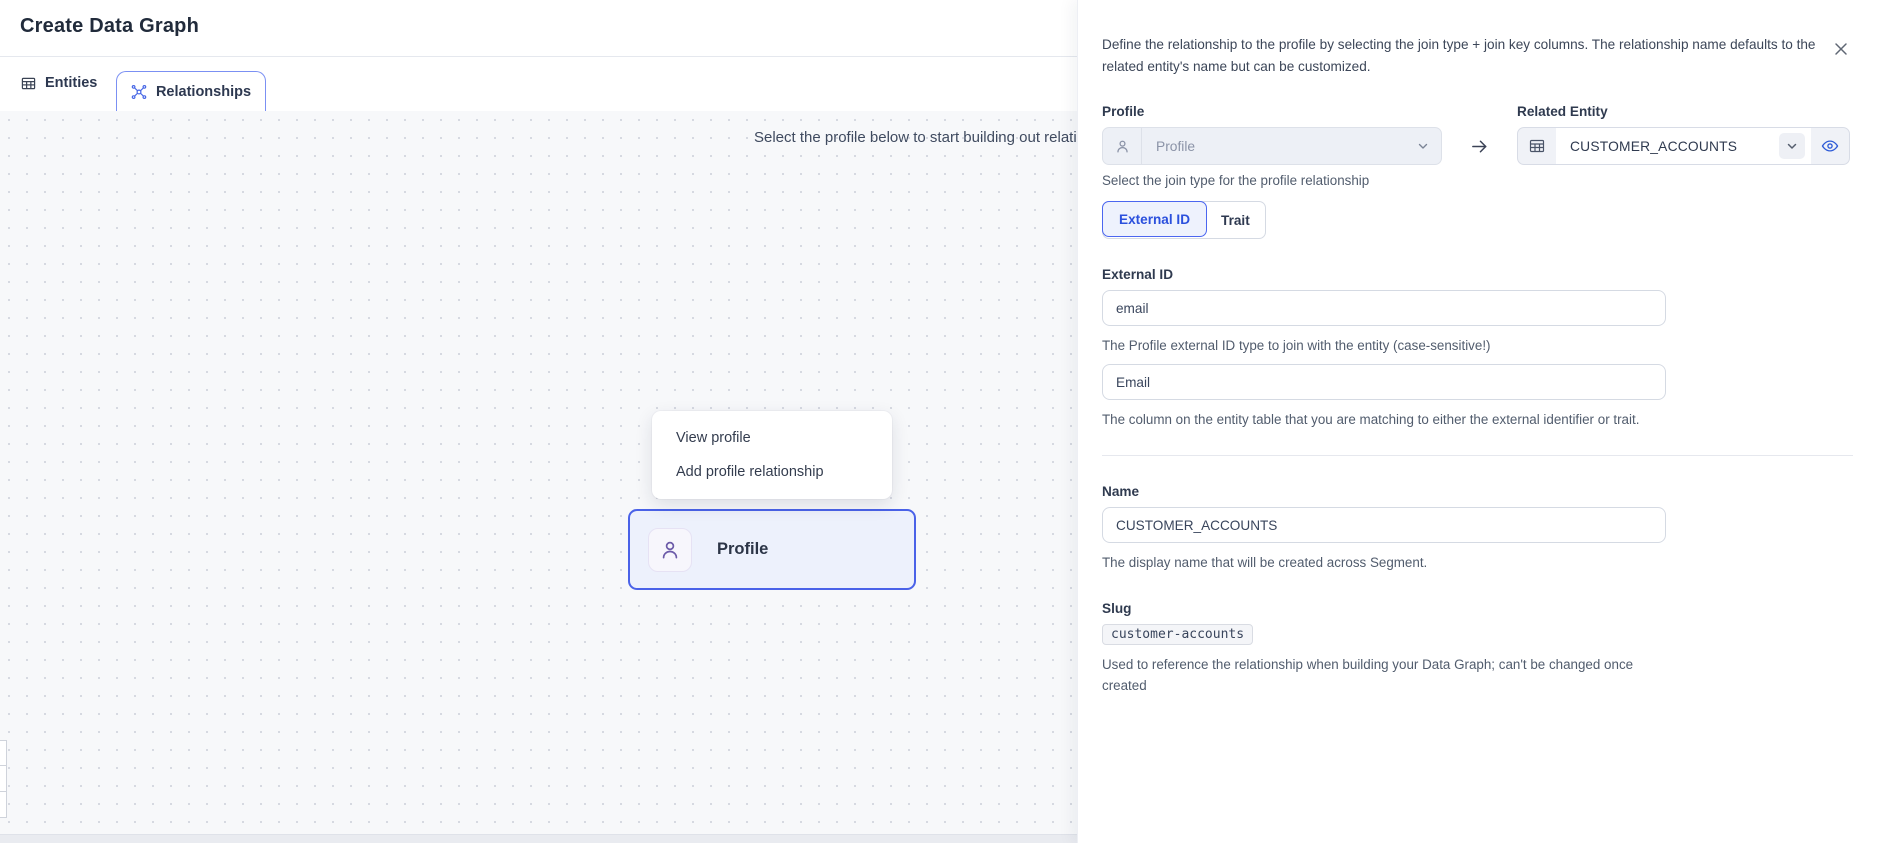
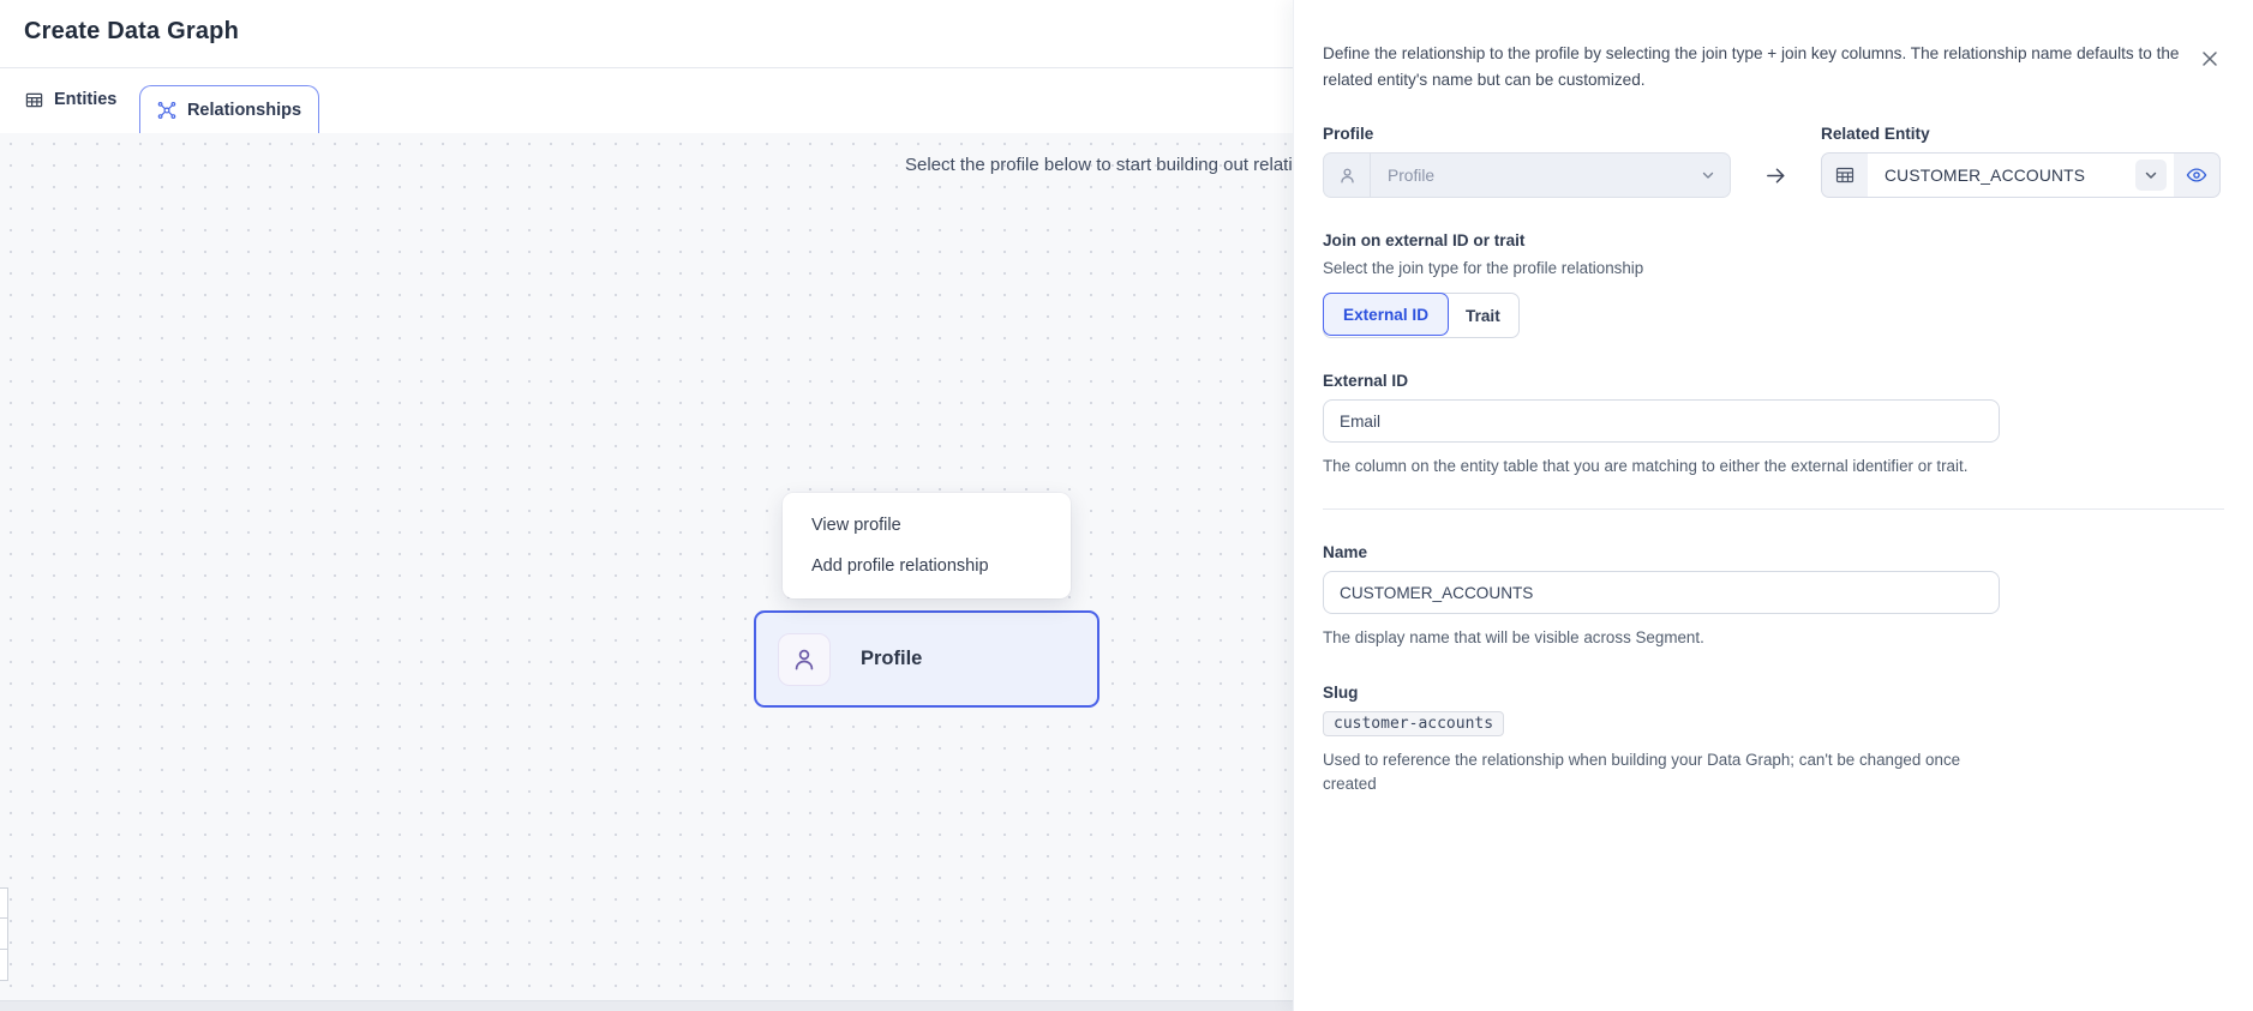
  Create Data Graph
  Entities
  Relationships
  Select the profile below to start building out relati
  View profile
  Add profile relationship
  Profile
  Define the relationship to the profile by selecting the join type + join key columns. The relationship name defaults to the related entity's name but can be customized.
  Profile
  Profile
  Related Entity
  CUSTOMER_ACCOUNTS
+ Join on external ID or trait
  Select the join type for the profile relationship
  External ID
  Trait
  External ID
- email
- The Profile external ID type to join with the entity (case-sensitive!)
  Email
  The column on the entity table that you are matching to either the external identifier or trait.
  Name
  CUSTOMER_ACCOUNTS
- The display name that will be created across Segment.
+ The display name that will be visible across Segment.
  Slug
  customer-accounts
  Used to reference the relationship when building your Data Graph; can't be changed once created
